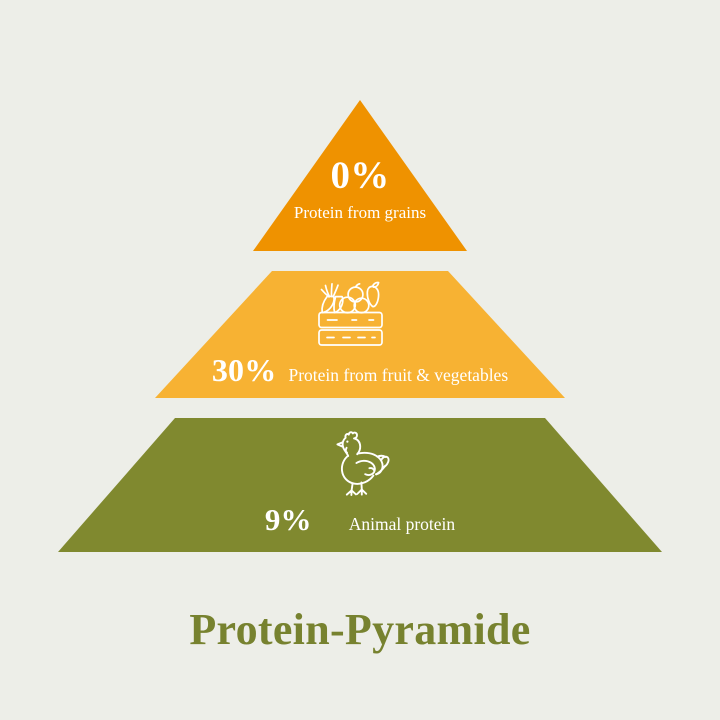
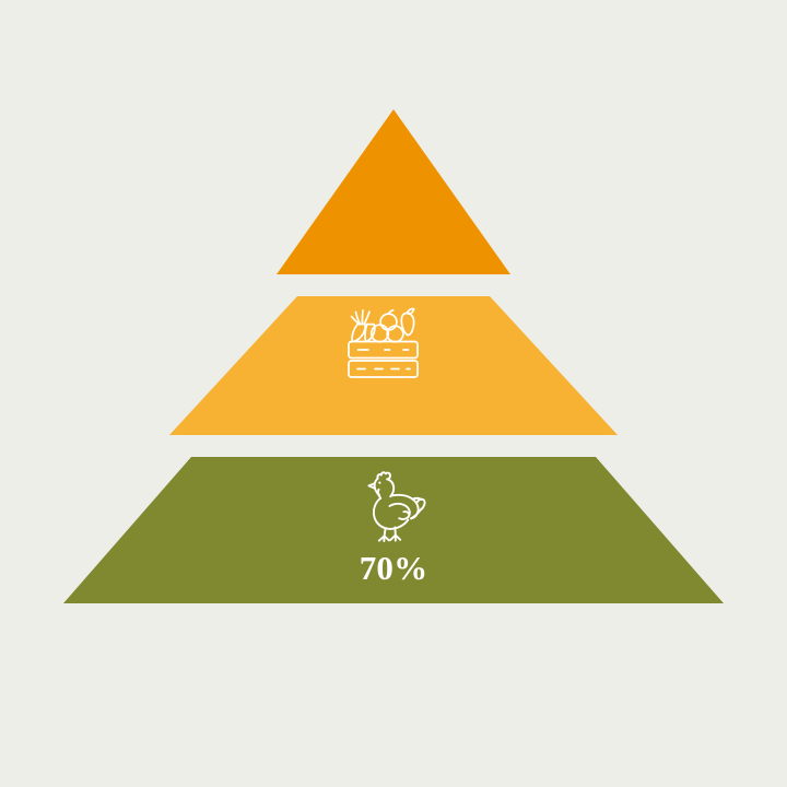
- 0%
- Protein from grains
- 30%
- Protein from fruit & vegetables
- 9%
+ 70%
- Animal protein
- Protein-Pyramide
